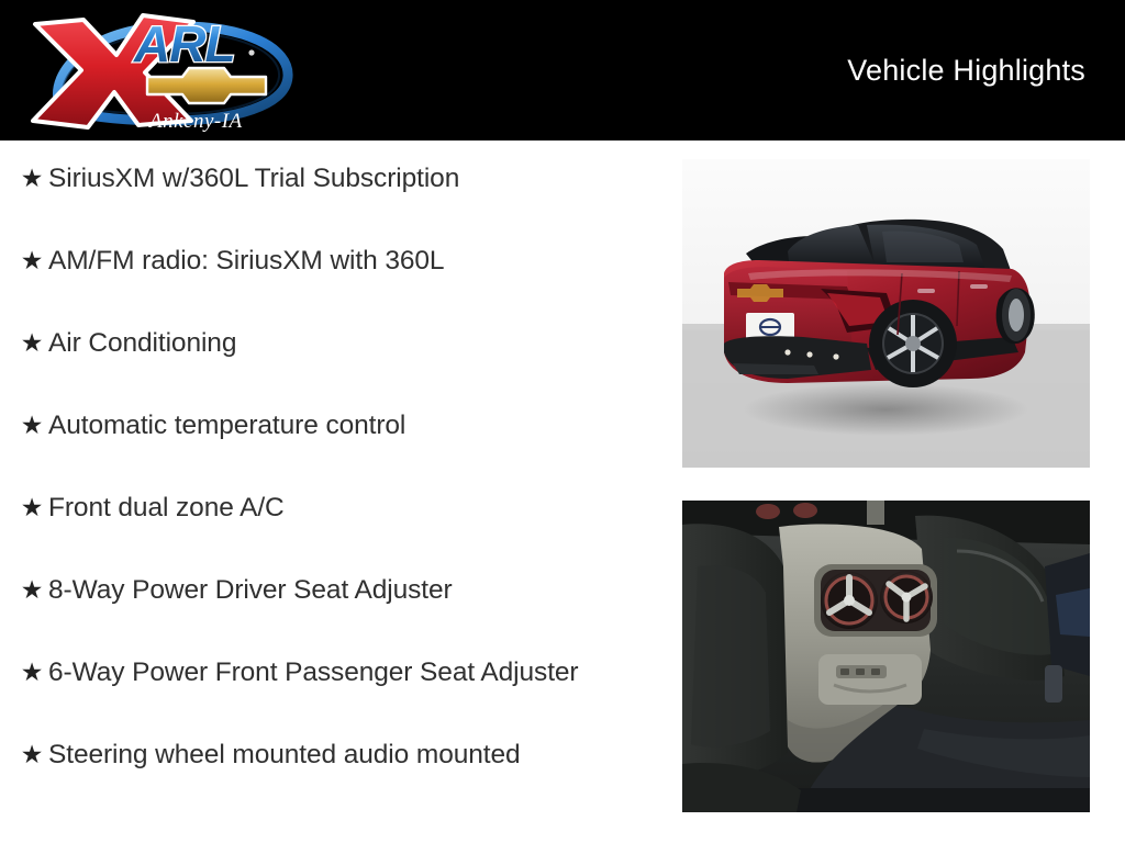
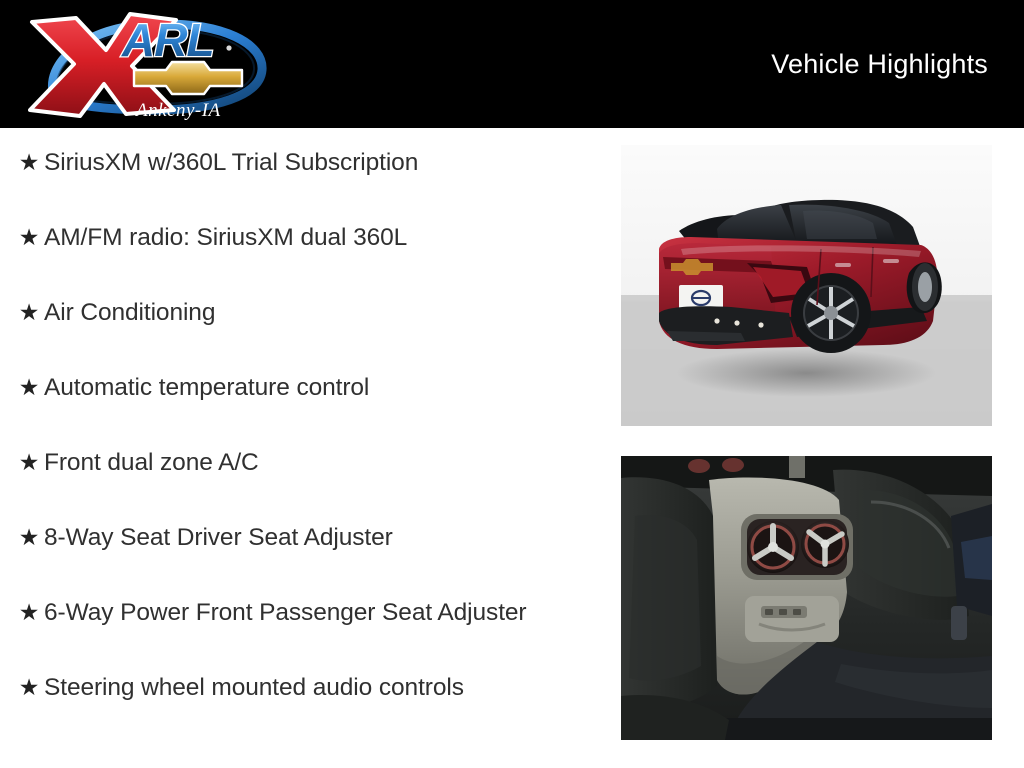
  ARL
  Ankeny-IA
  Vehicle Highlights
  ★
  SiriusXM w/360L Trial Subscription
  ★
- AM/FM radio: SiriusXM with 360L
+ AM/FM radio: SiriusXM dual 360L
  ★
  Air Conditioning
  ★
  Automatic temperature control
  ★
  Front dual zone A/C
  ★
- 8-Way Power Driver Seat Adjuster
+ 8-Way Seat Driver Seat Adjuster
  ★
  6-Way Power Front Passenger Seat Adjuster
  ★
- Steering wheel mounted audio mounted
+ Steering wheel mounted audio controls
